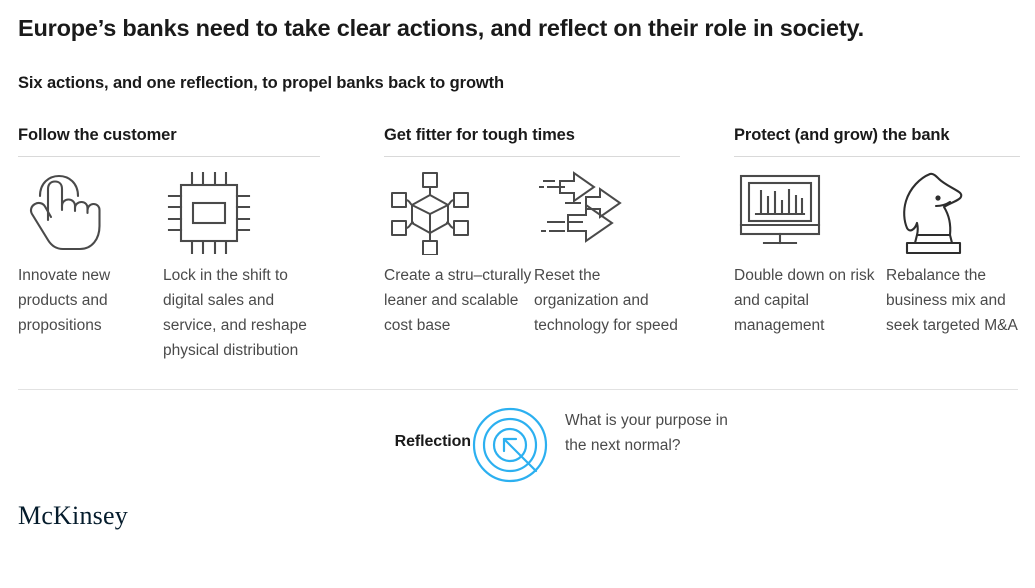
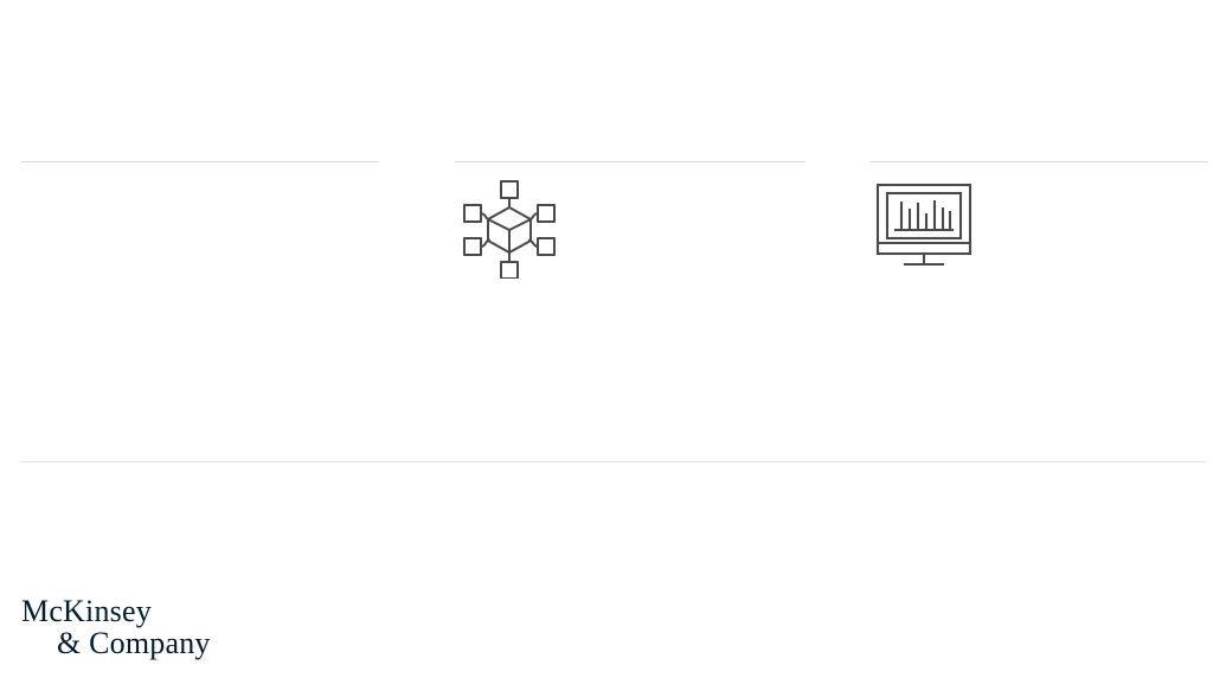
- Europe’s banks need to take clear actions, and reflect on their role in society.
- Six actions, and one reflection, to propel banks back to growth
- Follow the customer
- Innovate new products and propositions
- Lock in the shift to digital sales and service, and reshape physical distribution
- Get fitter for tough times
- Create a stru–cturally leaner and scalable cost base
- Reset the organization and technology for speed
- Protect (and grow) the bank
- Double down on risk and capital management
- Rebalance the business mix and seek targeted M&A
- Reflection
- What is your purpose in the next normal?
  McKinsey
+ & Company
